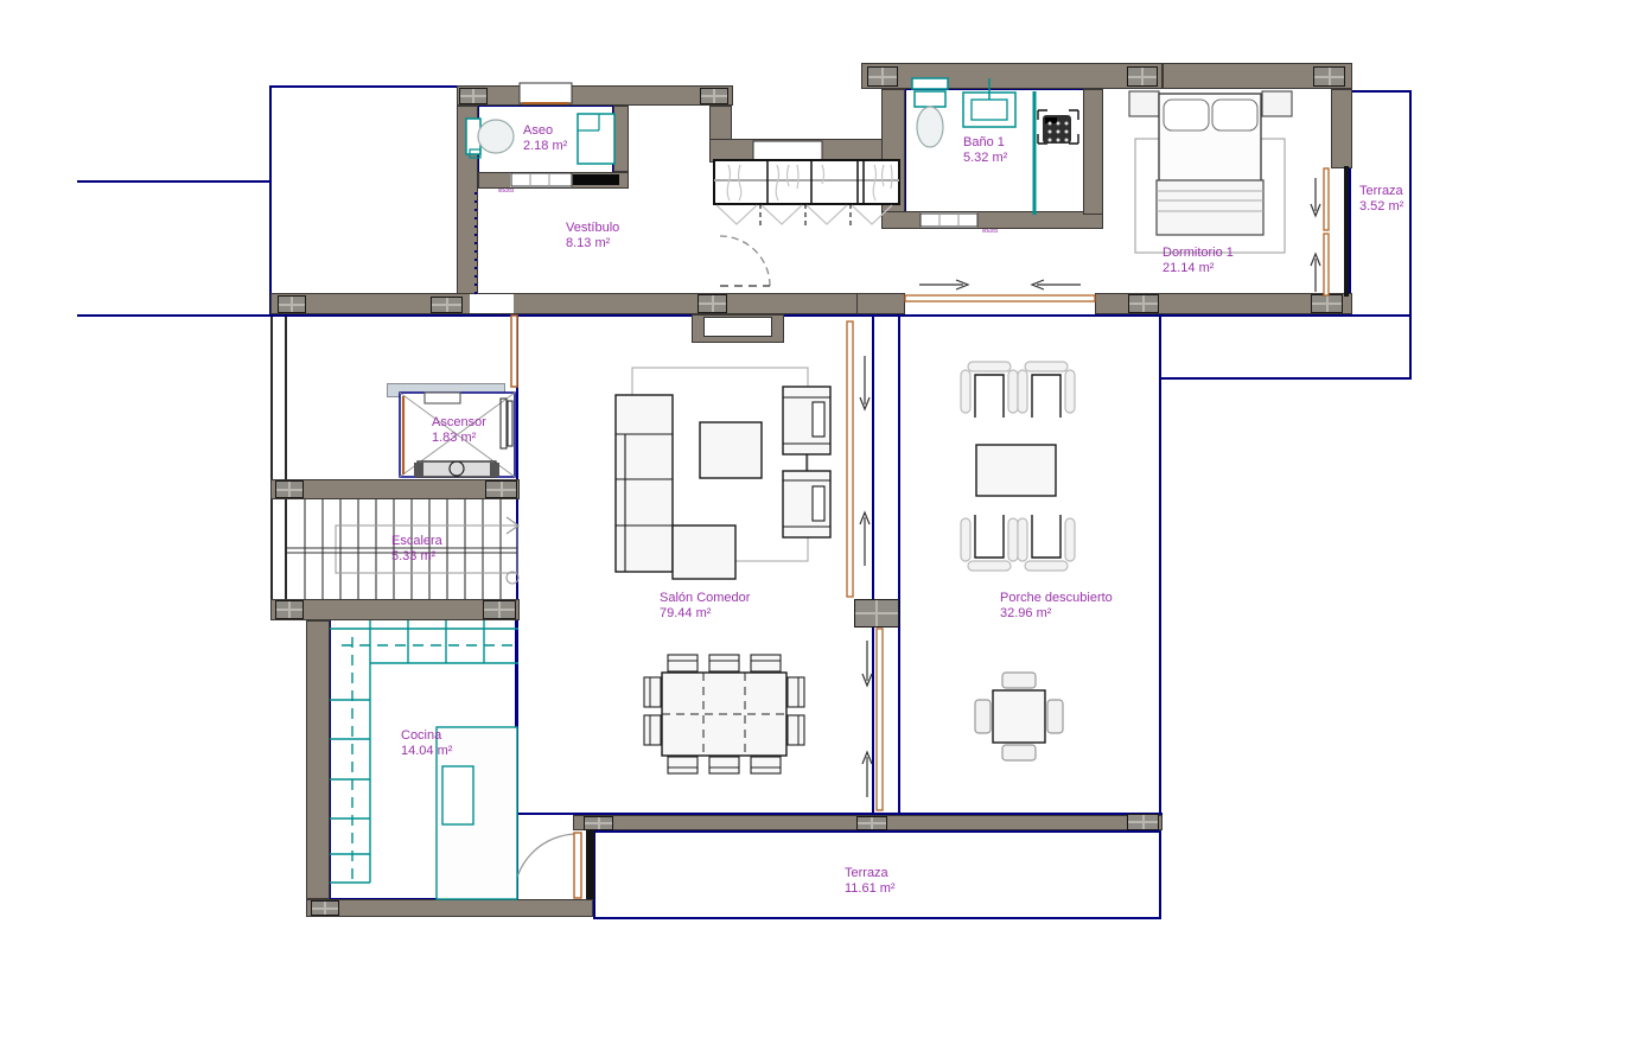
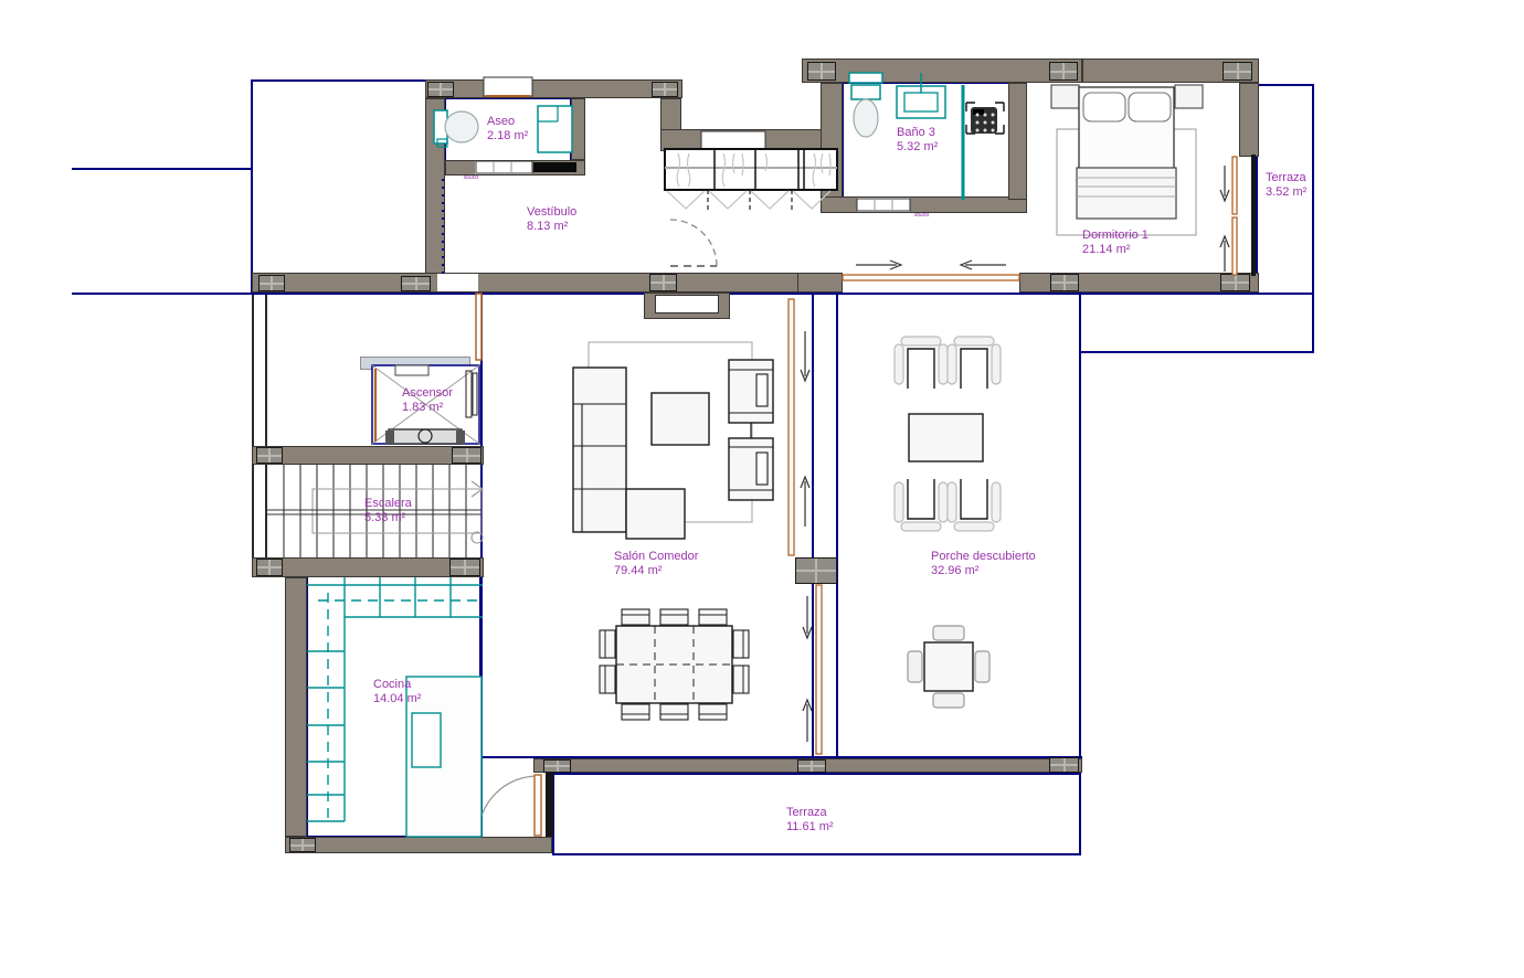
  Aseo
  2.18 m²
  Vestíbulo
  8.13 m²
- Baño 1
+ Baño 3
  5.32 m²
  Terraza
  3.52 m²
  Dormitorio 1
  21.14 m²
  Ascensor
  1.83 m²
  Escalera
  5.33 m²
  Salón Comedor
  79.44 m²
  Porche descubierto
  32.96 m²
  Cocina
  14.04 m²
  Terraza
  11.61 m²
